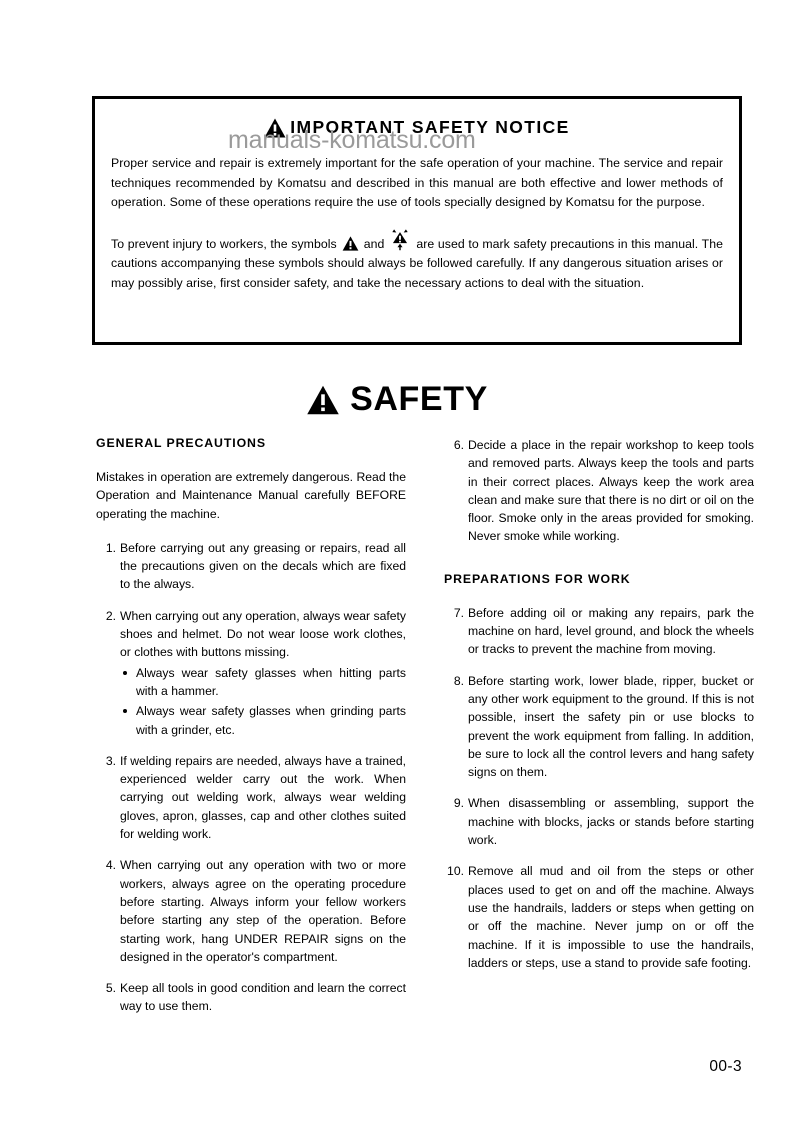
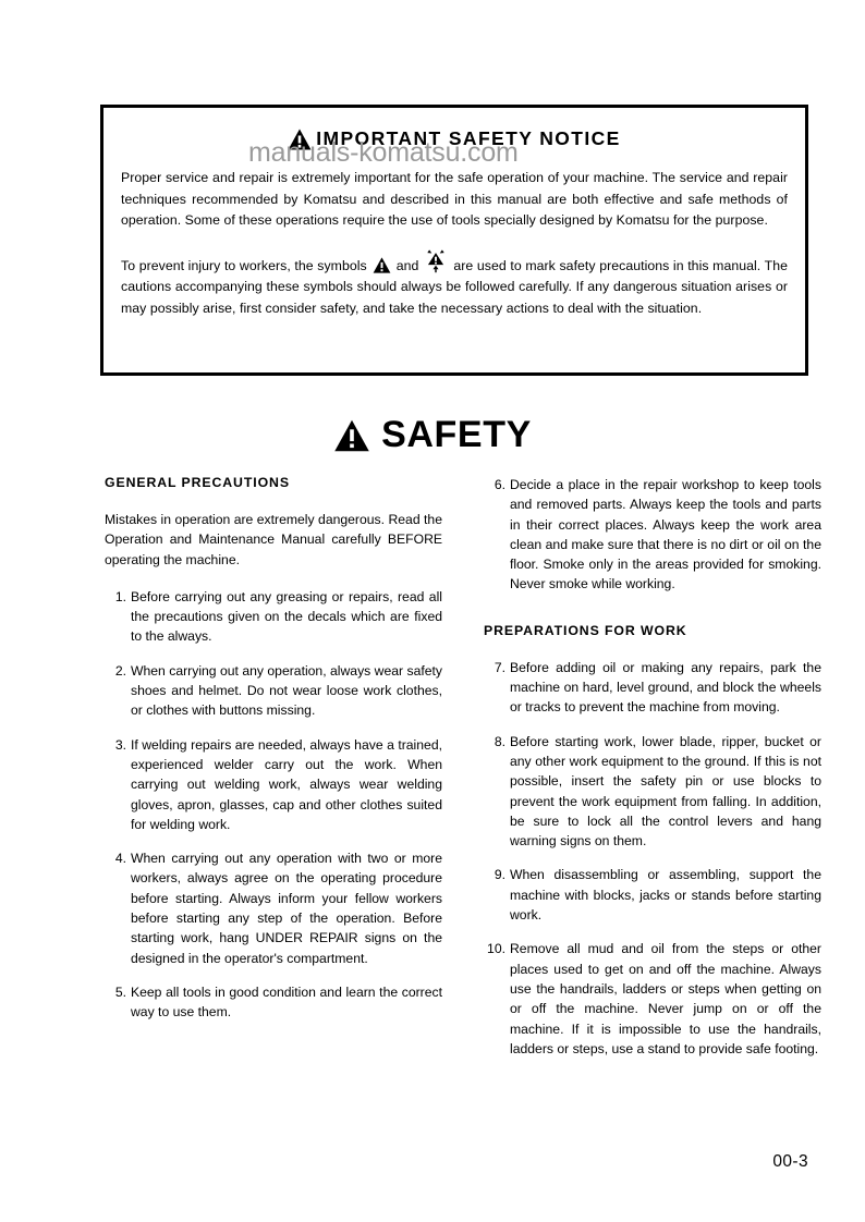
  IMPORTANT SAFETY NOTICE
- Proper service and repair is extremely important for the safe operation of your machine. The service and repair techniques recommended by Komatsu and described in this manual are both effective and lower methods of operation. Some of these operations require the use of tools specially designed by Komatsu for the purpose.
+ Proper service and repair is extremely important for the safe operation of your machine. The service and repair techniques recommended by Komatsu and described in this manual are both effective and safe methods of operation. Some of these operations require the use of tools specially designed by Komatsu for the purpose.
  To prevent injury to workers, the symbols and are used to mark safety precautions in this manual. The cautions accompanying these symbols should always be followed carefully. If any dangerous situation arises or may possibly arise, first consider safety, and take the necessary actions to deal with the situation.
  manuals-komatsu.com
  SAFETY
  GENERAL PRECAUTIONS
  Mistakes in operation are extremely dangerous. Read the Operation and Maintenance Manual carefully BEFORE operating the machine.
  1.
  Before carrying out any greasing or repairs, read all the precautions given on the decals which are fixed to the always.
  2.
  When carrying out any operation, always wear safety shoes and helmet. Do not wear loose work clothes, or clothes with buttons missing.
- Always wear safety glasses when hitting parts with a hammer.
- Always wear safety glasses when grinding parts with a grinder, etc.
  3.
  If welding repairs are needed, always have a trained, experienced welder carry out the work. When carrying out welding work, always wear welding gloves, apron, glasses, cap and other clothes suited for welding work.
  4.
  When carrying out any operation with two or more workers, always agree on the operating procedure before starting. Always inform your fellow workers before starting any step of the operation. Before starting work, hang UNDER REPAIR signs on the designed in the operator's compartment.
  5.
  Keep all tools in good condition and learn the correct way to use them.
  6.
  Decide a place in the repair workshop to keep tools and removed parts. Always keep the tools and parts in their correct places. Always keep the work area clean and make sure that there is no dirt or oil on the floor. Smoke only in the areas provided for smoking. Never smoke while working.
  PREPARATIONS FOR WORK
  7.
  Before adding oil or making any repairs, park the machine on hard, level ground, and block the wheels or tracks to prevent the machine from moving.
  8.
- Before starting work, lower blade, ripper, bucket or any other work equipment to the ground. If this is not possible, insert the safety pin or use blocks to prevent the work equipment from falling. In addition, be sure to lock all the control levers and hang safety signs on them.
+ Before starting work, lower blade, ripper, bucket or any other work equipment to the ground. If this is not possible, insert the safety pin or use blocks to prevent the work equipment from falling. In addition, be sure to lock all the control levers and hang warning signs on them.
  9.
  When disassembling or assembling, support the machine with blocks, jacks or stands before starting work.
  10.
  Remove all mud and oil from the steps or other places used to get on and off the machine. Always use the handrails, ladders or steps when getting on or off the machine. Never jump on or off the machine. If it is impossible to use the handrails, ladders or steps, use a stand to provide safe footing.
  00-3
